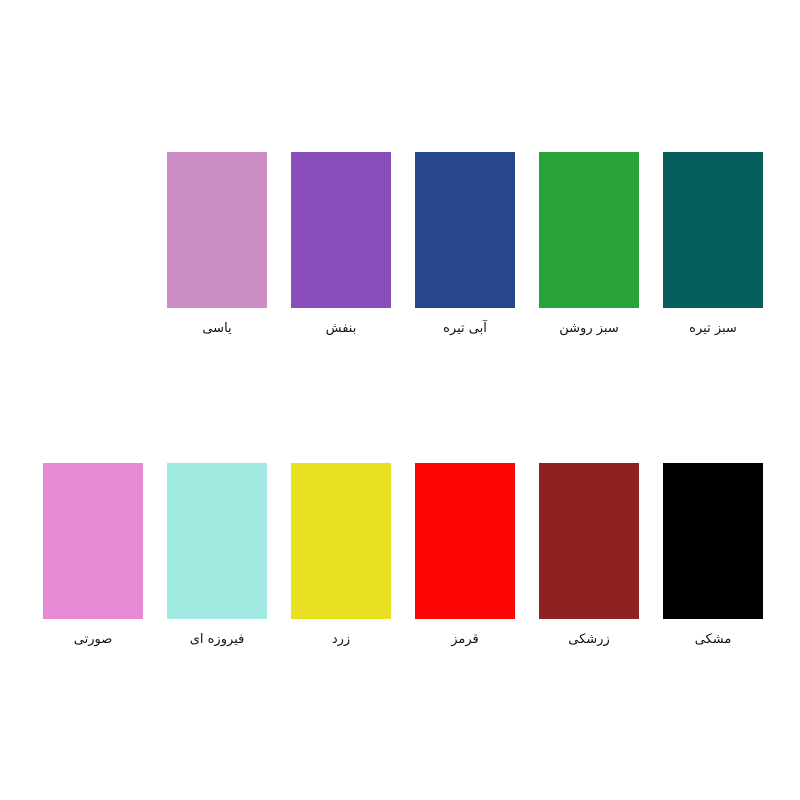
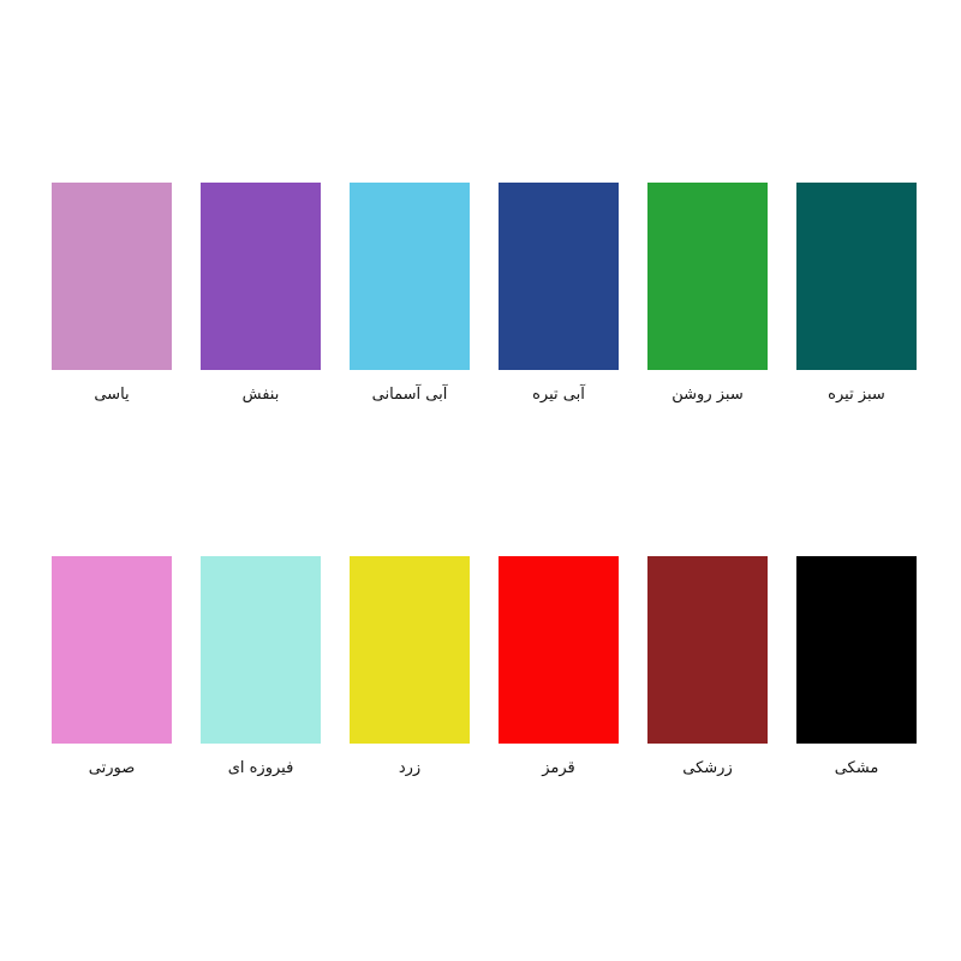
  سبز تیره
  سبز روشن
  آبی تیره
+ آبی آسمانی
  بنفش
  یاسی
  مشکی
  زرشکی
  قرمز
  زرد
  فیروزه ای
  صورتی
